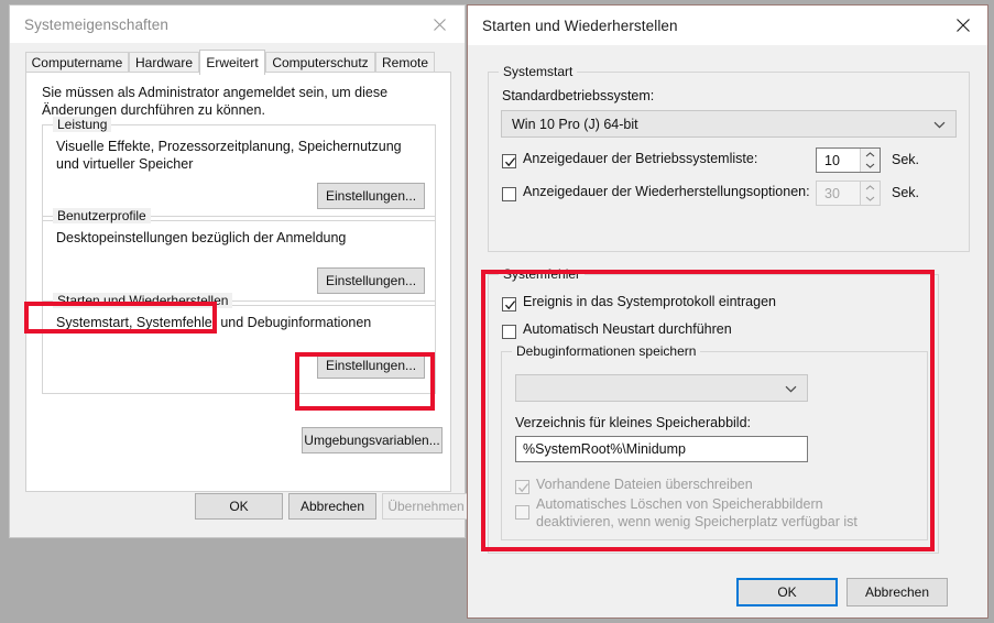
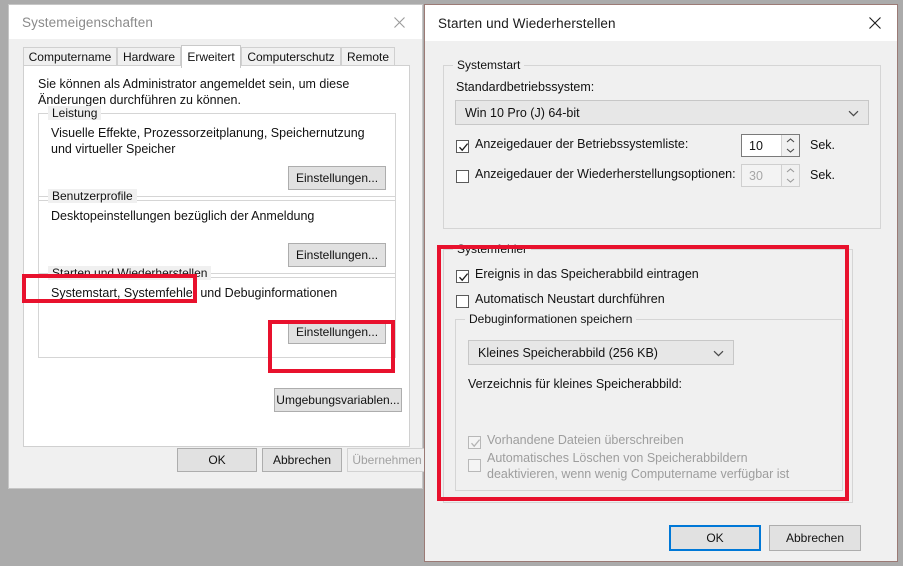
  Systemeigenschaften
  Computername
  Hardware
  Erweitert
  Computerschutz
  Remote
- Sie müssen als Administrator angemeldet sein, um diese Änderungen durchführen zu können.
+ Sie können als Administrator angemeldet sein, um diese Änderungen durchführen zu können.
  Leistung
  Visuelle Effekte, Prozessorzeitplanung, Speichernutzung und virtueller Speicher
  Einstellungen...
  Benutzerprofile
  Desktopeinstellungen bezüglich der Anmeldung
  Einstellungen...
  Starten und Wiederherstellen
  Systemstart, Systemfehler und Debuginformationen
  Einstellungen...
  Umgebungsvariablen...
  OK
  Abbrechen
  Übernehmen
  Starten und Wiederherstellen
  Systemstart
  Standardbetriebssystem:
  Win 10 Pro (J) 64-bit
  Anzeigedauer der Betriebssystemliste:
  10
  Sek.
  Anzeigedauer der Wiederherstellungsoptionen:
  30
  Sek.
  Systemfehler
- Ereignis in das Systemprotokoll eintragen
+ Ereignis in das Speicherabbild eintragen
  Automatisch Neustart durchführen
  Debuginformationen speichern
+ Kleines Speicherabbild (256 KB)
  Verzeichnis für kleines Speicherabbild:
- %SystemRoot%\Minidump
  Vorhandene Dateien überschreiben
- Automatisches Löschen von Speicherabbildern deaktivieren, wenn wenig Speicherplatz verfügbar ist
+ Automatisches Löschen von Speicherabbildern deaktivieren, wenn wenig Computername verfügbar ist
  OK
  Abbrechen
